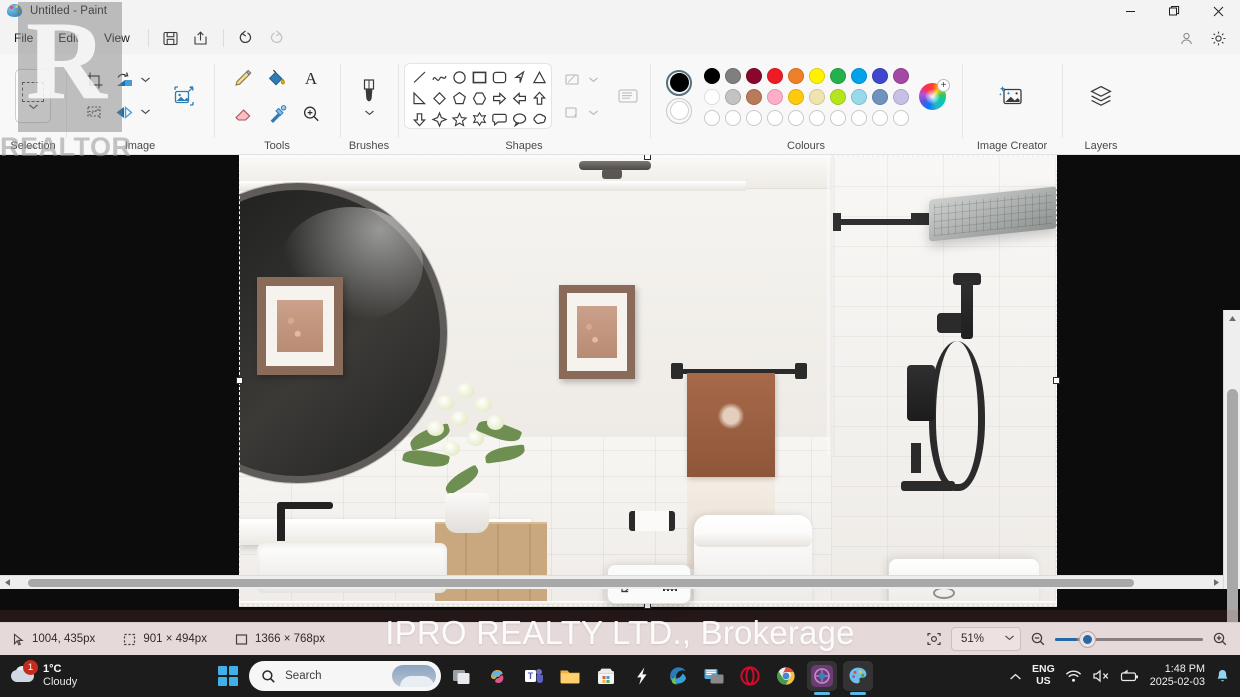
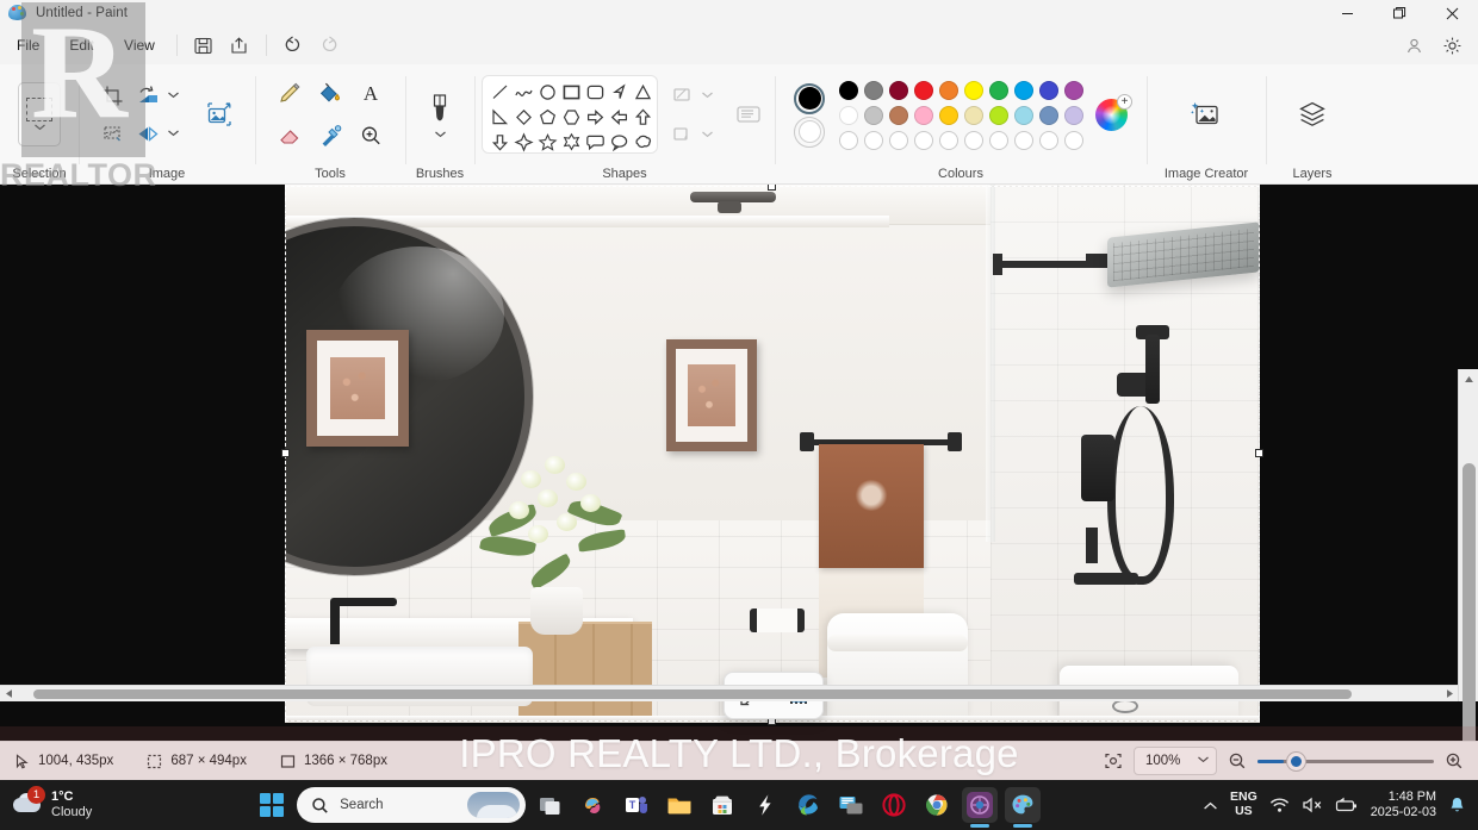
  Untitled - Paint
  File
  Edit
  View
  Selection
  Image
  A
  Tools
  Brushes
  Shapes
  +
  Colours
  Image Creator
  Layers
  1004, 435px
- 901 × 494px
+ 687 × 494px
  1366 × 768px
- 51%
+ 100%
  R
  REALTOR
  IPRO REALTY LTD., Brokerage
  1
  1°C
  Cloudy
  Search
  T
  ENG
  US
  1:48 PM
  2025-02-03
